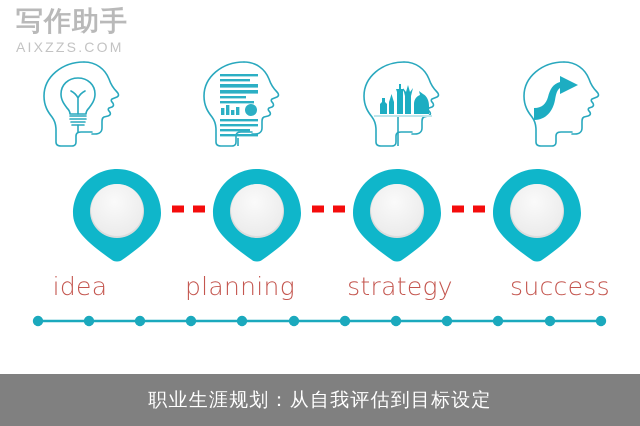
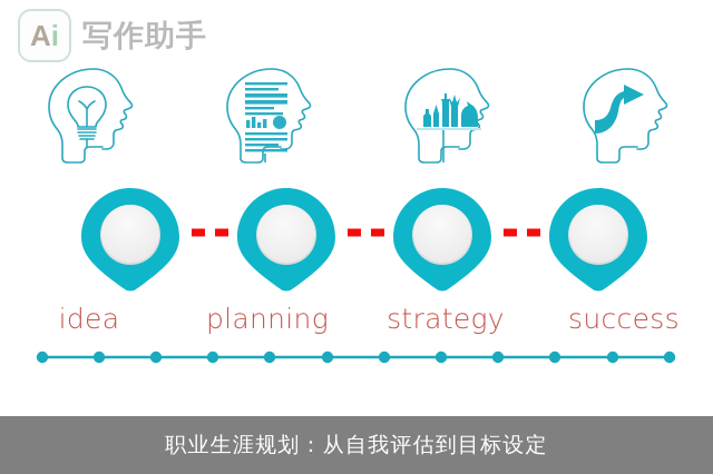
+ Ai
  写作助手
- AIXZZS.COM
  idea
  planning
  strategy
  success
  职业生涯规划：从自我评估到目标设定
